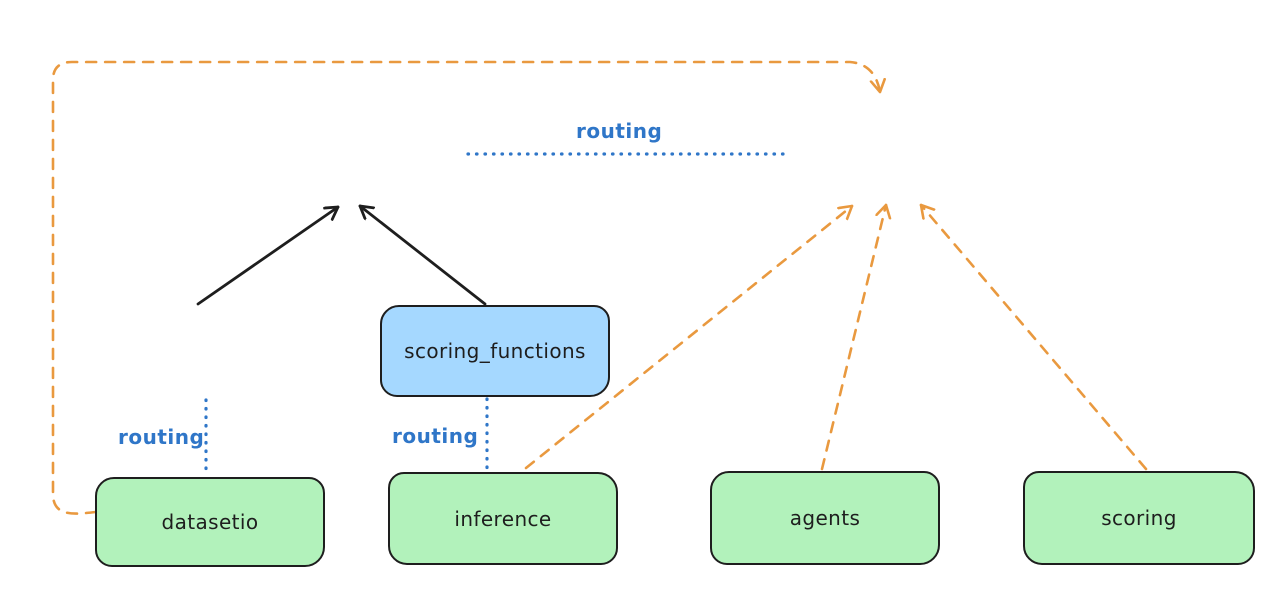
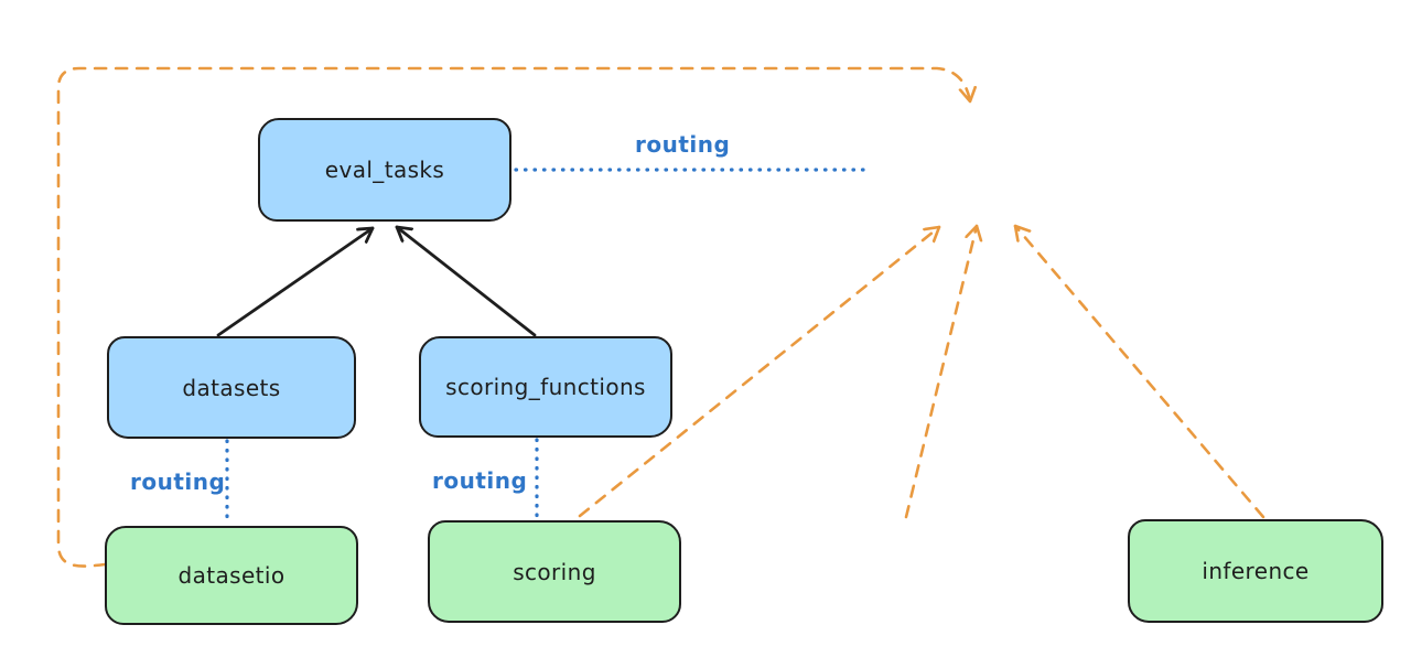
+ eval_tasks
+ datasets
  scoring_functions
  datasetio
- inference
+ scoring
- agents
- scoring
+ inference
  routing
  routing
  routing
